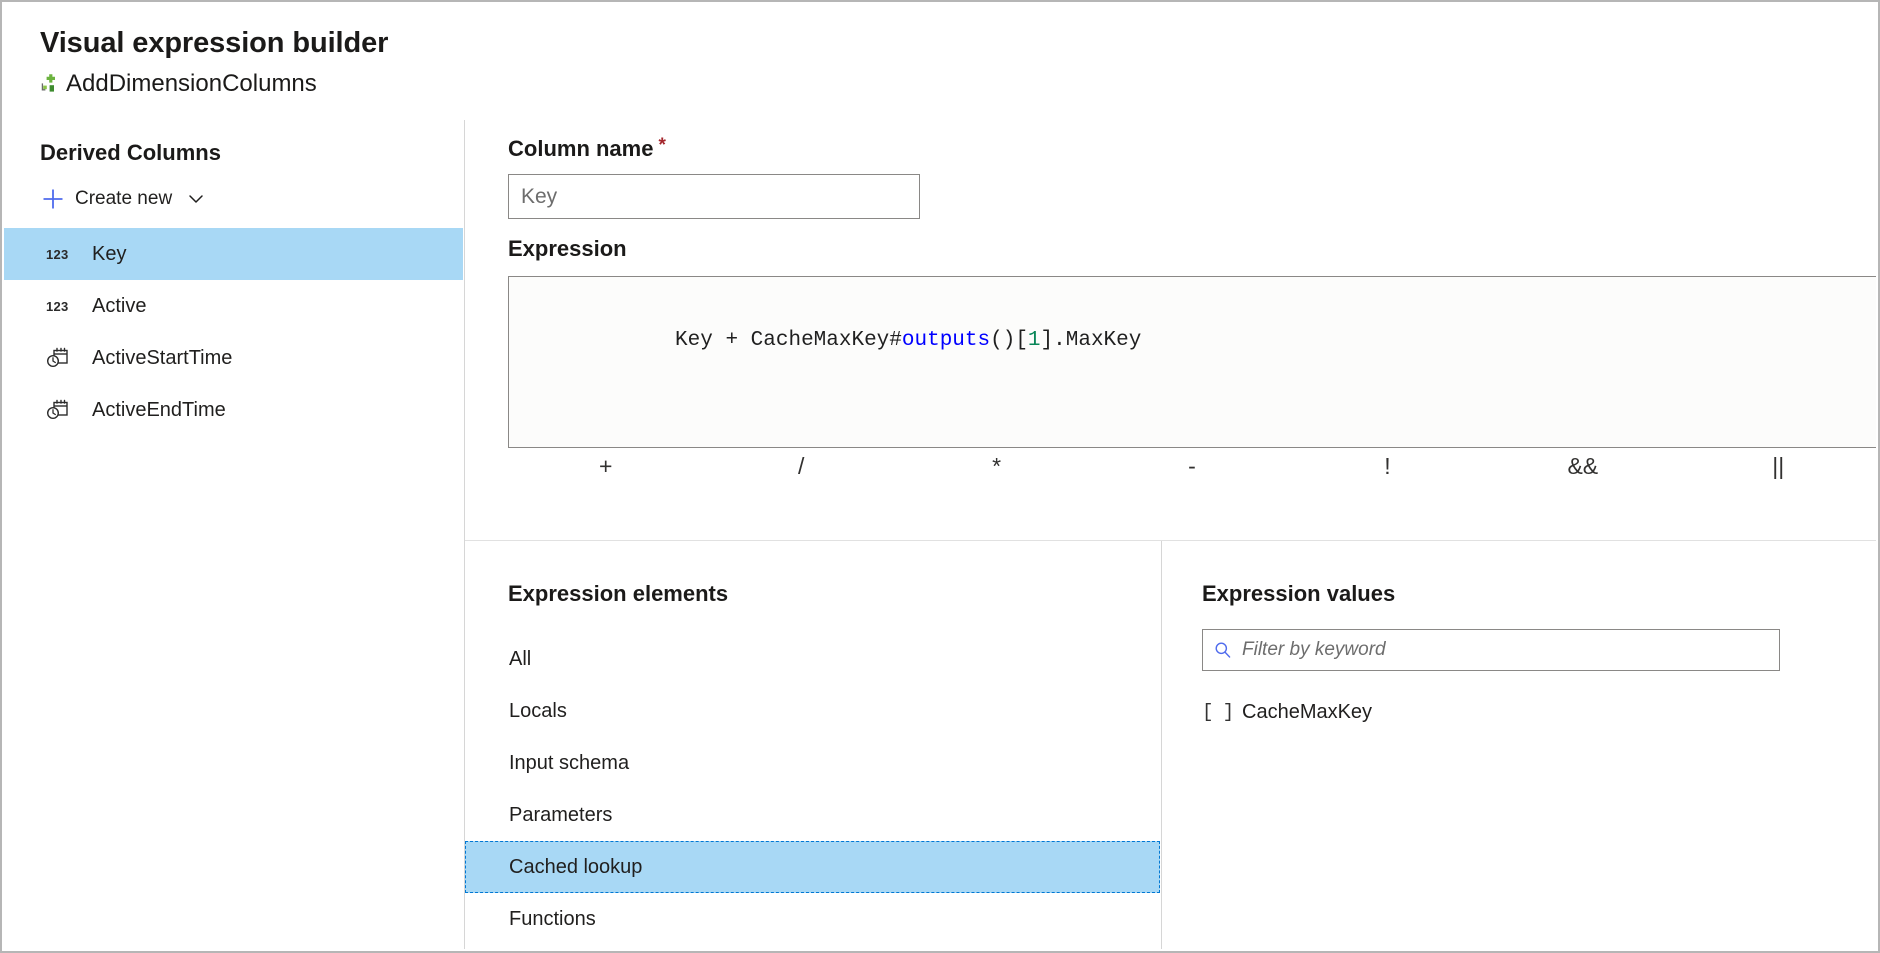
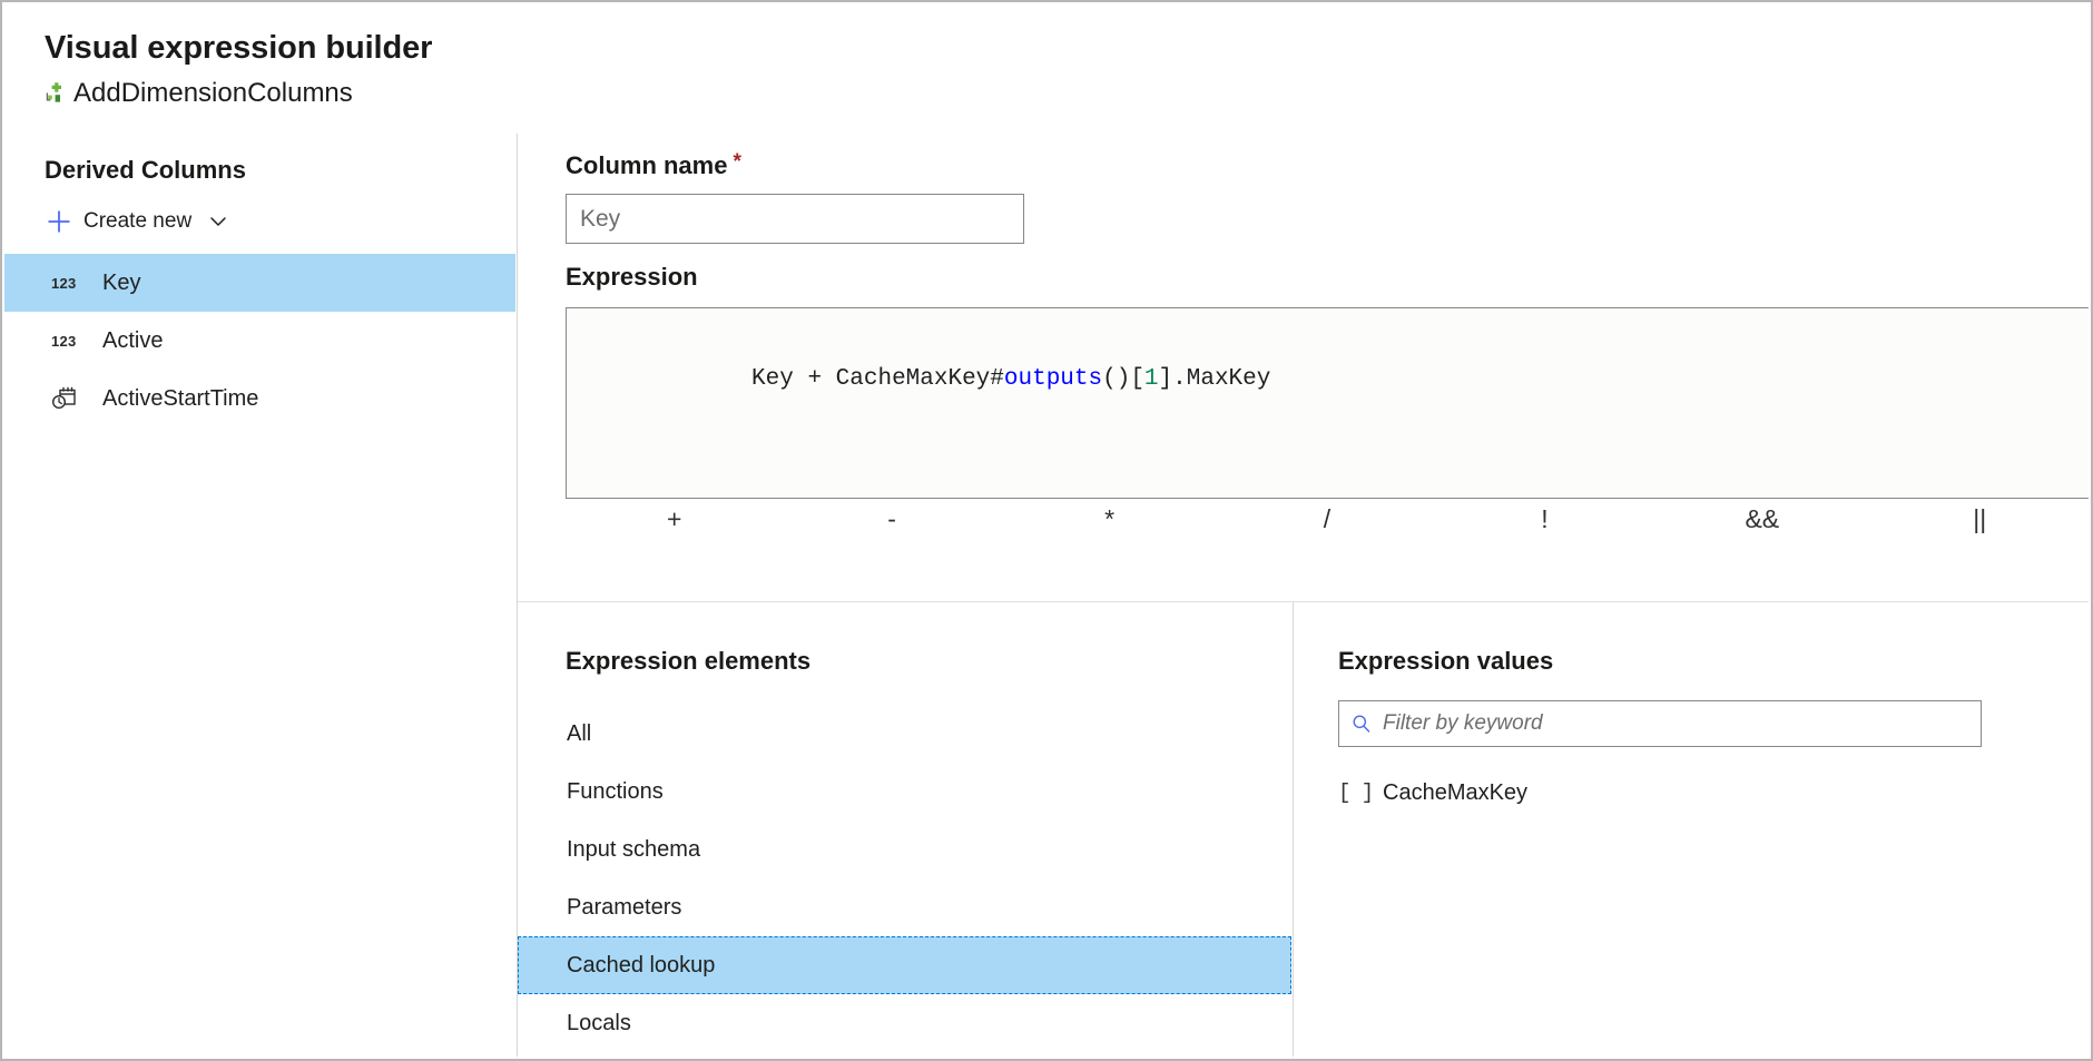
  Visual expression builder
  AddDimensionColumns
  Derived Columns
  Create new
  123
  Key
  123
  Active
  ActiveStartTime
- ActiveEndTime
  Column name *
  Key
  Expression
  Key + CacheMaxKey#outputs()[1].MaxKey
  +
- /
+ -
  *
- -
+ /
  !
  &&
  ||
  Expression elements
  All
- Locals
+ Functions
  Input schema
  Parameters
  Cached lookup
- Functions
+ Locals
  Expression values
  Filter by keyword
  [ ]
  CacheMaxKey
